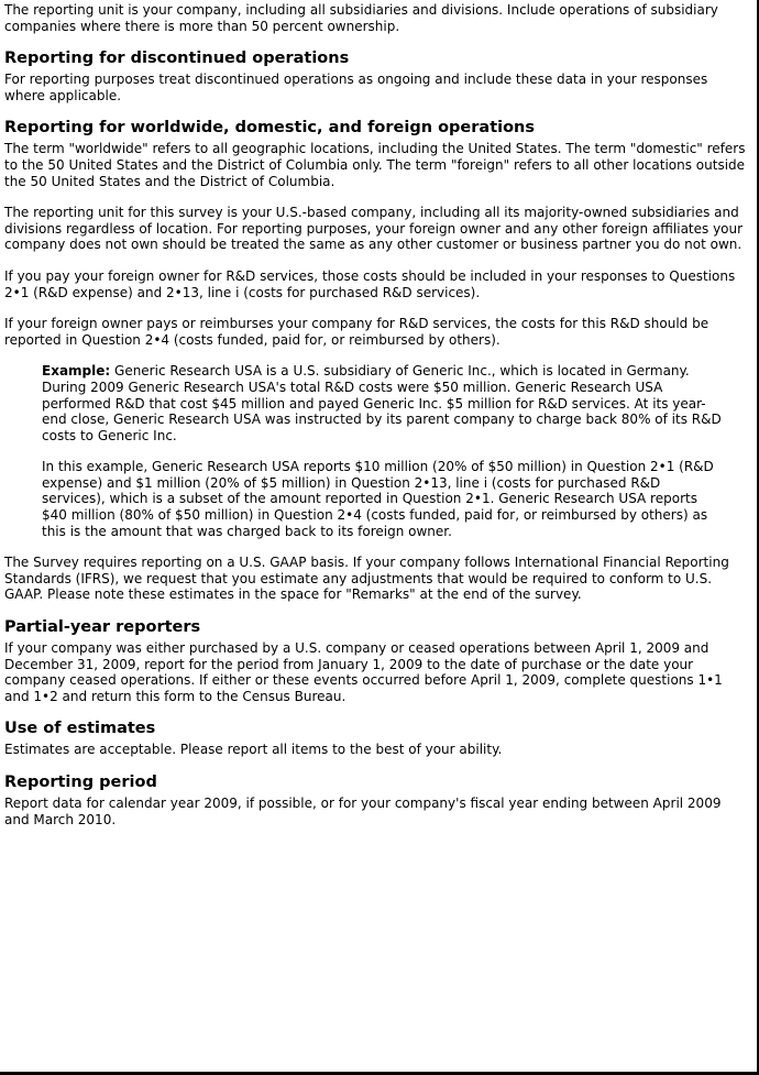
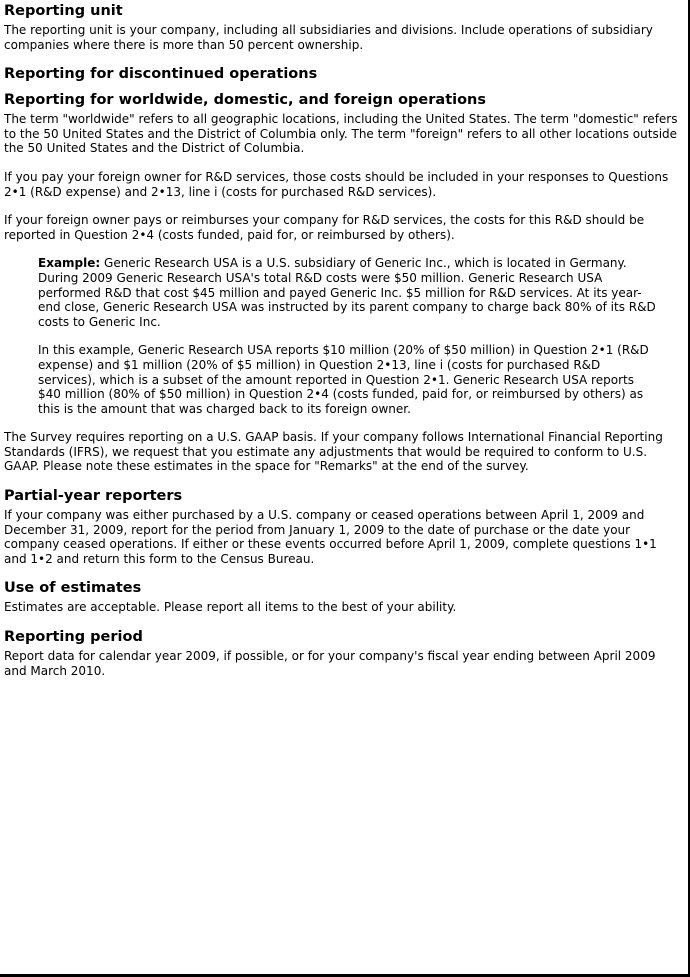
+ Reporting unit
  The reporting unit is your company, including all subsidiaries and divisions. Include operations of subsidiary companies where there is more than 50 percent ownership.
  Reporting for discontinued operations
- For reporting purposes treat discontinued operations as ongoing and include these data in your responses where applicable.
  Reporting for worldwide, domestic, and foreign operations
  The term "worldwide" refers to all geographic locations, including the United States. The term "domestic" refers to the 50 United States and the District of Columbia only. The term "foreign" refers to all other locations outside the 50 United States and the District of Columbia.
- The reporting unit for this survey is your U.S.-based company, including all its majority-owned subsidiaries and divisions regardless of location. For reporting purposes, your foreign owner and any other foreign affiliates your company does not own should be treated the same as any other customer or business partner you do not own.
  If you pay your foreign owner for R&D services, those costs should be included in your responses to Questions 2•1 (R&D expense) and 2•13, line i (costs for purchased R&D services).
  If your foreign owner pays or reimburses your company for R&D services, the costs for this R&D should be reported in Question 2•4 (costs funded, paid for, or reimbursed by others).
  Example: Generic Research USA is a U.S. subsidiary of Generic Inc., which is located in Germany. During 2009 Generic Research USA's total R&D costs were $50 million. Generic Research USA performed R&D that cost $45 million and payed Generic Inc. $5 million for R&D services. At its year-end close, Generic Research USA was instructed by its parent company to charge back 80% of its R&D costs to Generic Inc.
  In this example, Generic Research USA reports $10 million (20% of $50 million) in Question 2•1 (R&D expense) and $1 million (20% of $5 million) in Question 2•13, line i (costs for purchased R&D services), which is a subset of the amount reported in Question 2•1. Generic Research USA reports $40 million (80% of $50 million) in Question 2•4 (costs funded, paid for, or reimbursed by others) as this is the amount that was charged back to its foreign owner.
  The Survey requires reporting on a U.S. GAAP basis. If your company follows International Financial Reporting Standards (IFRS), we request that you estimate any adjustments that would be required to conform to U.S. GAAP. Please note these estimates in the space for "Remarks" at the end of the survey.
  Partial-year reporters
  If your company was either purchased by a U.S. company or ceased operations between April 1, 2009 and December 31, 2009, report for the period from January 1, 2009 to the date of purchase or the date your company ceased operations. If either or these events occurred before April 1, 2009, complete questions 1•1 and 1•2 and return this form to the Census Bureau.
  Use of estimates
  Estimates are acceptable. Please report all items to the best of your ability.
  Reporting period
  Report data for calendar year 2009, if possible, or for your company's fiscal year ending between April 2009 and March 2010.
